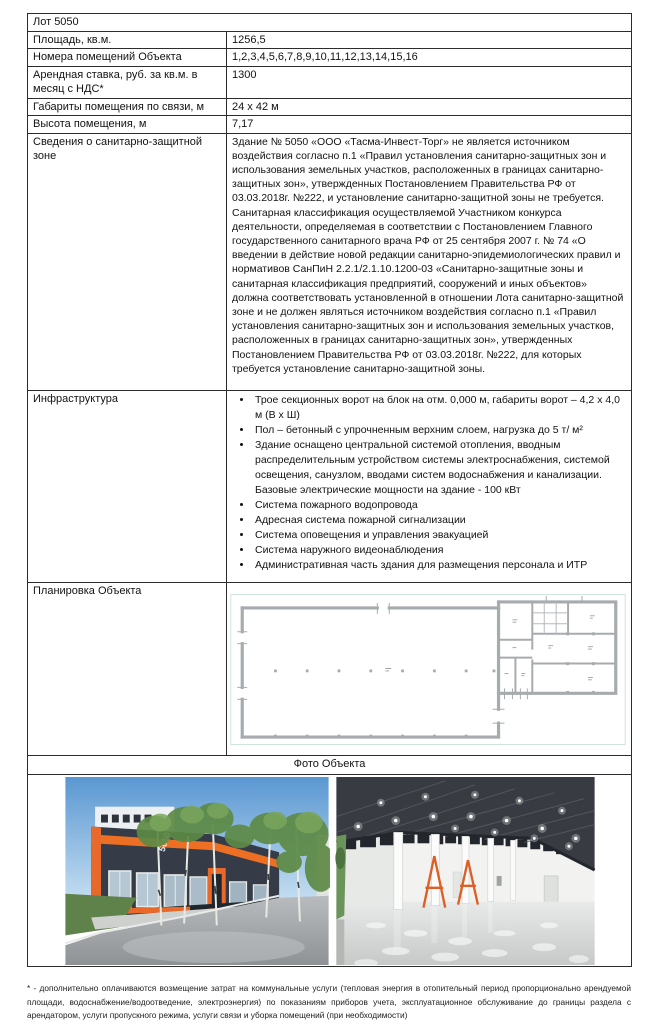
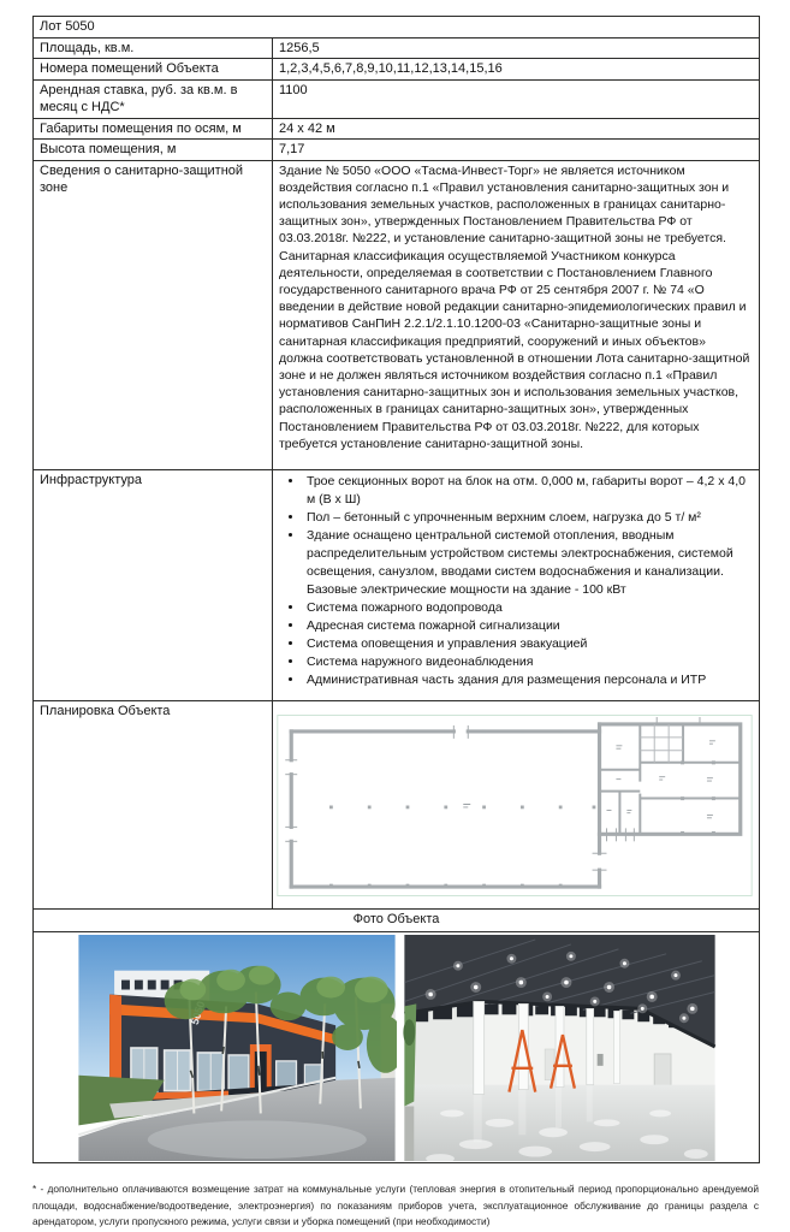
  Лот 5050
  Площадь, кв.м.	1256,5
  Номера помещений Объекта	1,2,3,4,5,6,7,8,9,10,11,12,13,14,15,16
- Арендная ставка, руб. за кв.м. в месяц с НДС*	1300
+ Арендная ставка, руб. за кв.м. в месяц с НДС*	1100
- Габариты помещения по связи, м	24 х 42 м
+ Габариты помещения по осям, м	24 х 42 м
  Высота помещения, м	7,17
  Сведения о санитарно-защитной зоне	Здание № 5050 «ООО «Тасма-Инвест-Торг» не является источником воздействия согласно п.1 «Правил установления санитарно-защитных зон и использования земельных участков, расположенных в границах санитарно-защитных зон», утвержденных Постановлением Правительства РФ от 03.03.2018г. №222, и установление санитарно-защитной зоны не требуется. Санитарная классификация осуществляемой Участником конкурса деятельности, определяемая в соответствии с Постановлением Главного государственного санитарного врача РФ от 25 сентября 2007 г. № 74 «О введении в действие новой редакции санитарно-эпидемиологических правил и нормативов СанПиН 2.2.1/2.1.10.1200-03 «Санитарно-защитные зоны и санитарная классификация предприятий, сооружений и иных объектов» должна соответствовать установленной в отношении Лота санитарно-защитной зоне и не должен являться источником воздействия согласно п.1 «Правил установления санитарно-защитных зон и использования земельных участков, расположенных в границах санитарно-защитных зон», утвержденных Постановлением Правительства РФ от 03.03.2018г. №222, для которых требуется установление санитарно-защитной зоны.
  Инфраструктура	Трое секционных ворот на блок на отм. 0,000 м, габариты ворот – 4,2 х 4,0 м (В х Ш) Пол – бетонный с упрочненным верхним слоем, нагрузка до 5 т/ м² Здание оснащено центральной системой отопления, вводным распределительным устройством системы электроснабжения, системой освещения, санузлом, вводами систем водоснабжения и канализации. Базовые электрические мощности на здание - 100 кВт Система пожарного водопровода Адресная система пожарной сигнализации Система оповещения и управления эвакуацией Система наружного видеонаблюдения Административная часть здания для размещения персонала и ИТР
  Планировка Объекта
  Фото Объекта
  * - дополнительно оплачиваются возмещение затрат на коммунальные услуги (тепловая энергия в отопительный период пропорционально арендуемой площади, водоснабжение/водоотведение, электроэнергия) по показаниям приборов учета, эксплуатационное обслуживание до границы раздела с арендатором, услуги пропускного режима, услуги связи и уборка помещений (при необходимости)
